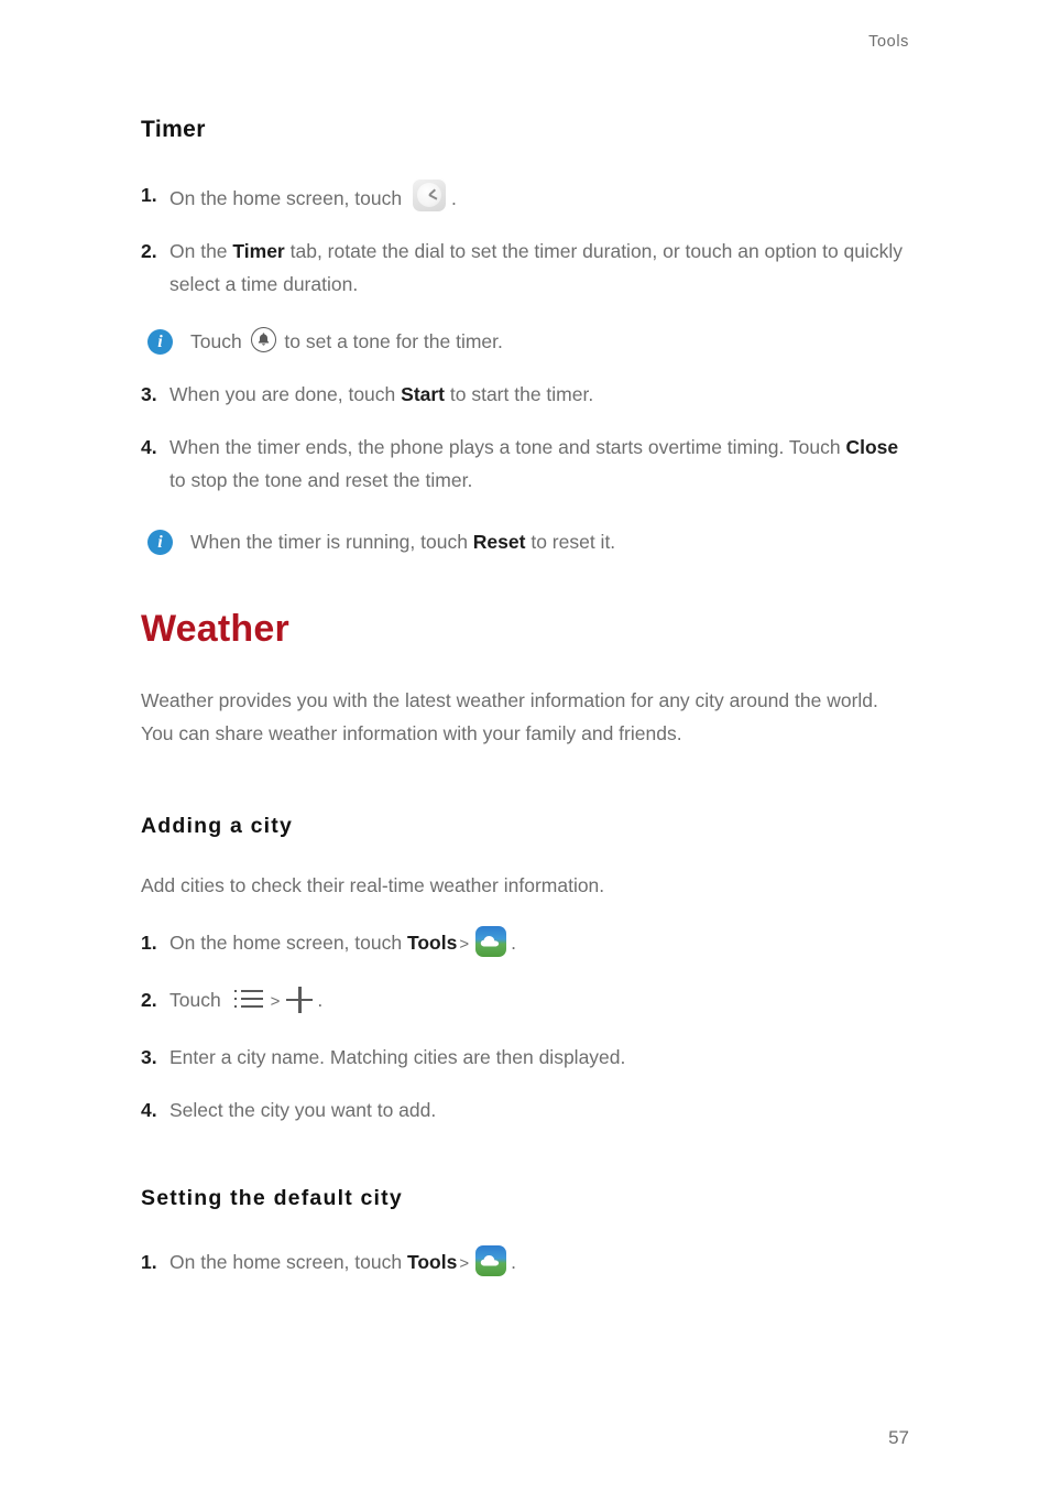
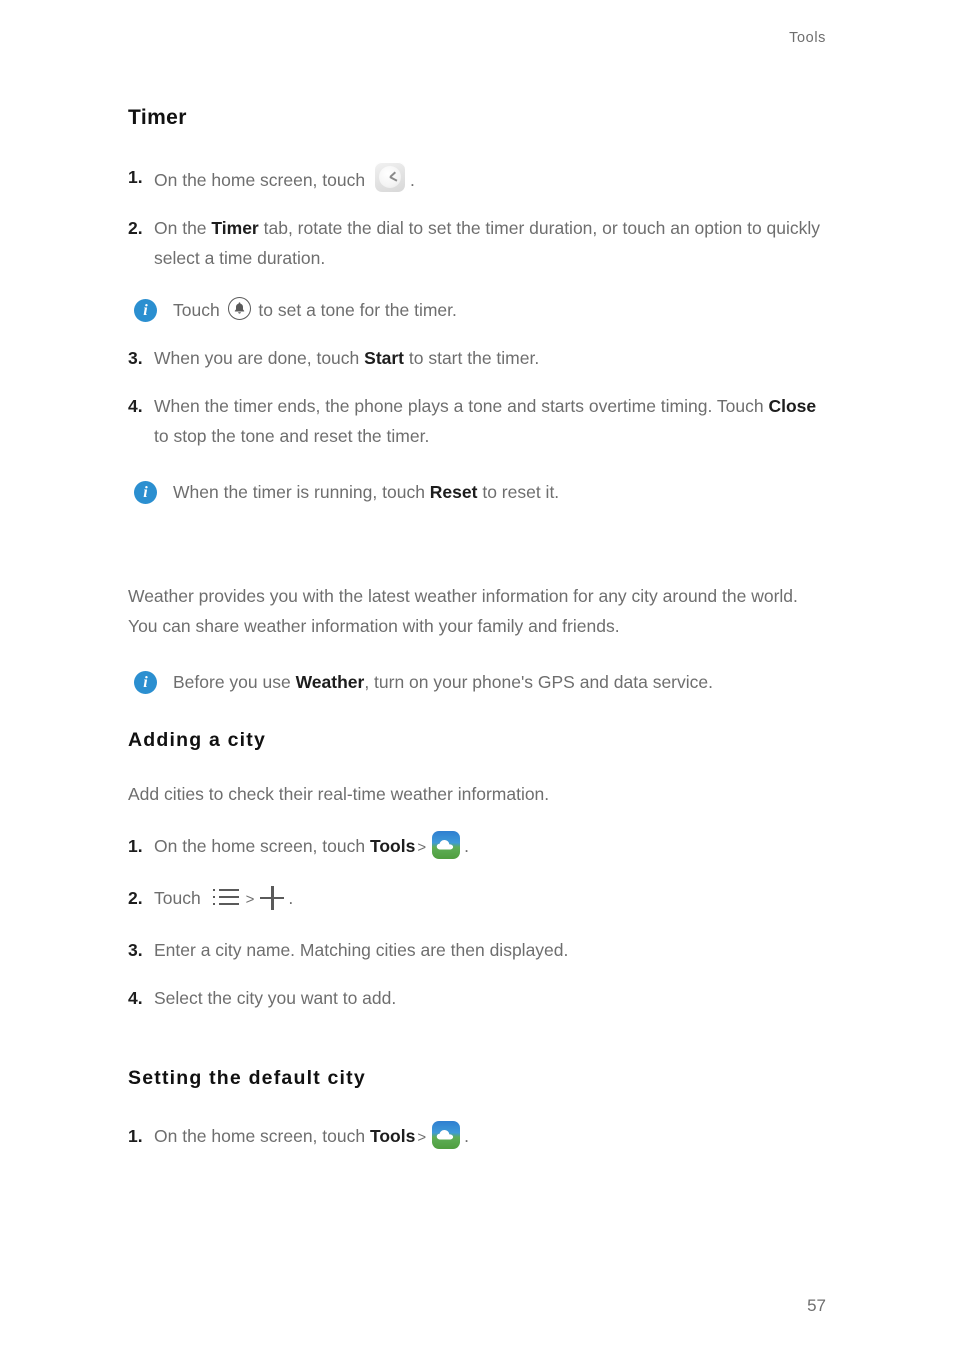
  Tools
  Timer
  1.
  On the home screen, touch .
  2.
  On the Timer tab, rotate the dial to set the timer duration, or touch an option to quickly select a time duration.
  Touch to set a tone for the timer.
  3.
  When you are done, touch Start to start the timer.
  4.
  When the timer ends, the phone plays a tone and starts overtime timing. Touch Close to stop the tone and reset the timer.
  When the timer is running, touch Reset to reset it.
- Weather
  Weather provides you with the latest weather information for any city around the world. You can share weather information with your family and friends.
+ Before you use Weather, turn on your phone's GPS and data service.
  Adding a city
  Add cities to check their real-time weather information.
  1.
  On the home screen, touch Tools> .
  2.
  Touch > .
  3.
  Enter a city name. Matching cities are then displayed.
  4.
  Select the city you want to add.
  Setting the default city
  1.
  On the home screen, touch Tools> .
  57
